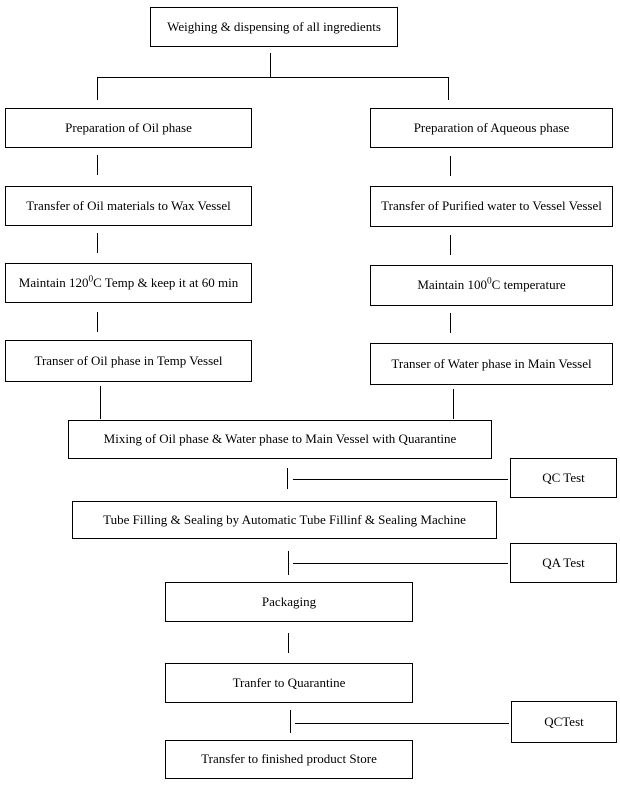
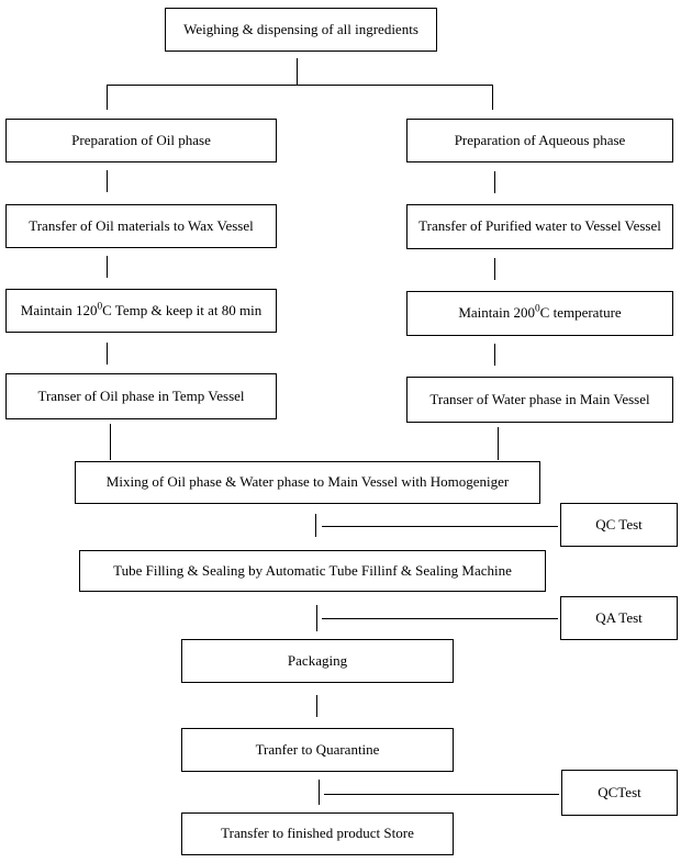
  Weighing & dispensing of all ingredients
  Preparation of Oil phase
  Transfer of Oil materials to Wax Vessel
- Maintain 1200C Temp & keep it at 60 min
+ Maintain 1200C Temp & keep it at 80 min
  Transer of Oil phase in Temp Vessel
  Preparation of Aqueous phase
  Transfer of Purified water to Vessel Vessel
- Maintain 1000C temperature
+ Maintain 2000C temperature
  Transer of Water phase in Main Vessel
- Mixing of Oil phase & Water phase to Main Vessel with Quarantine
+ Mixing of Oil phase & Water phase to Main Vessel with Homogeniger
  QC Test
  Tube Filling & Sealing by Automatic Tube Fillinf & Sealing Machine
  QA Test
  Packaging
  Tranfer to Quarantine
  QCTest
  Transfer to finished product Store
